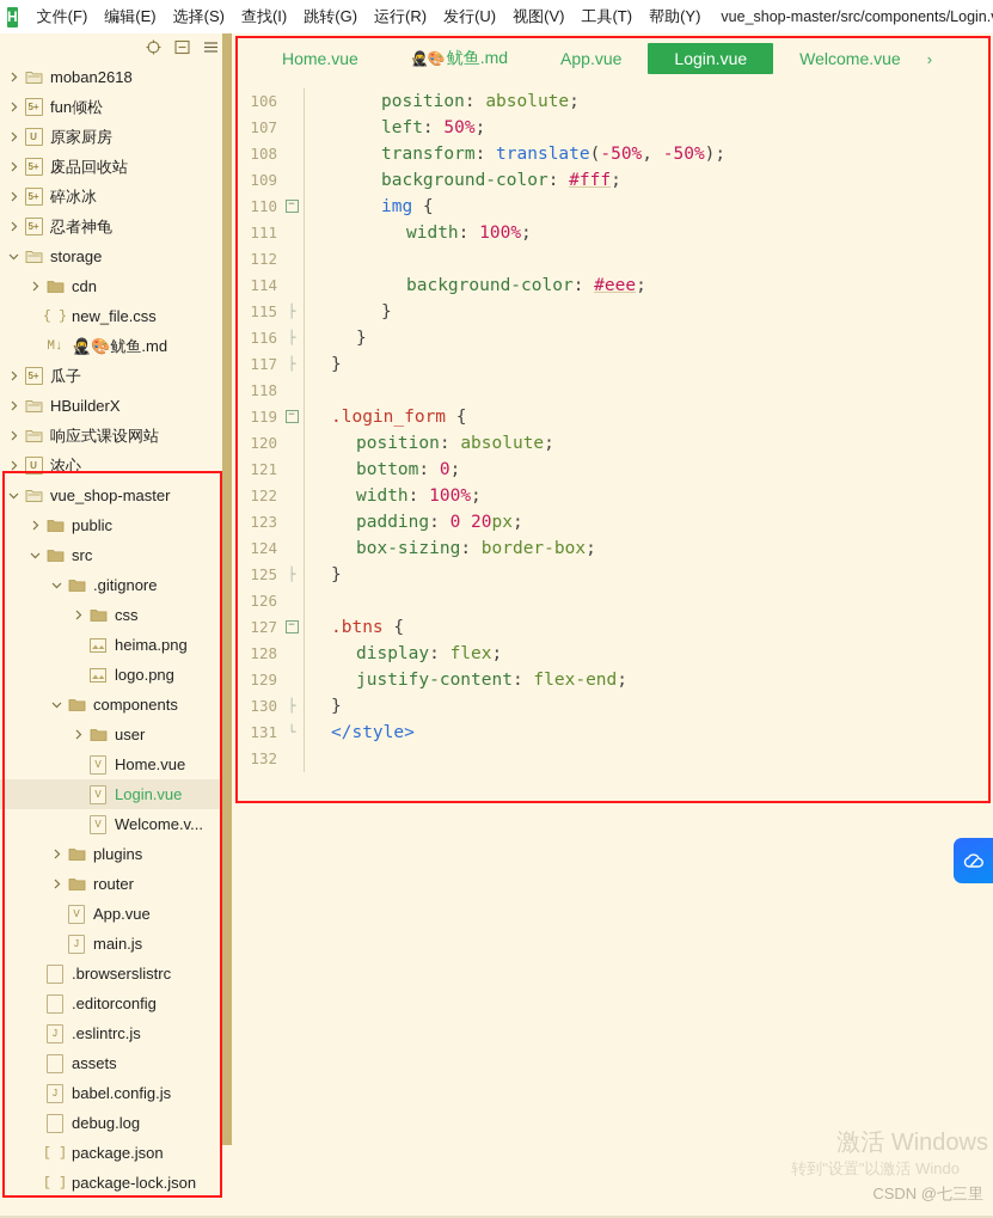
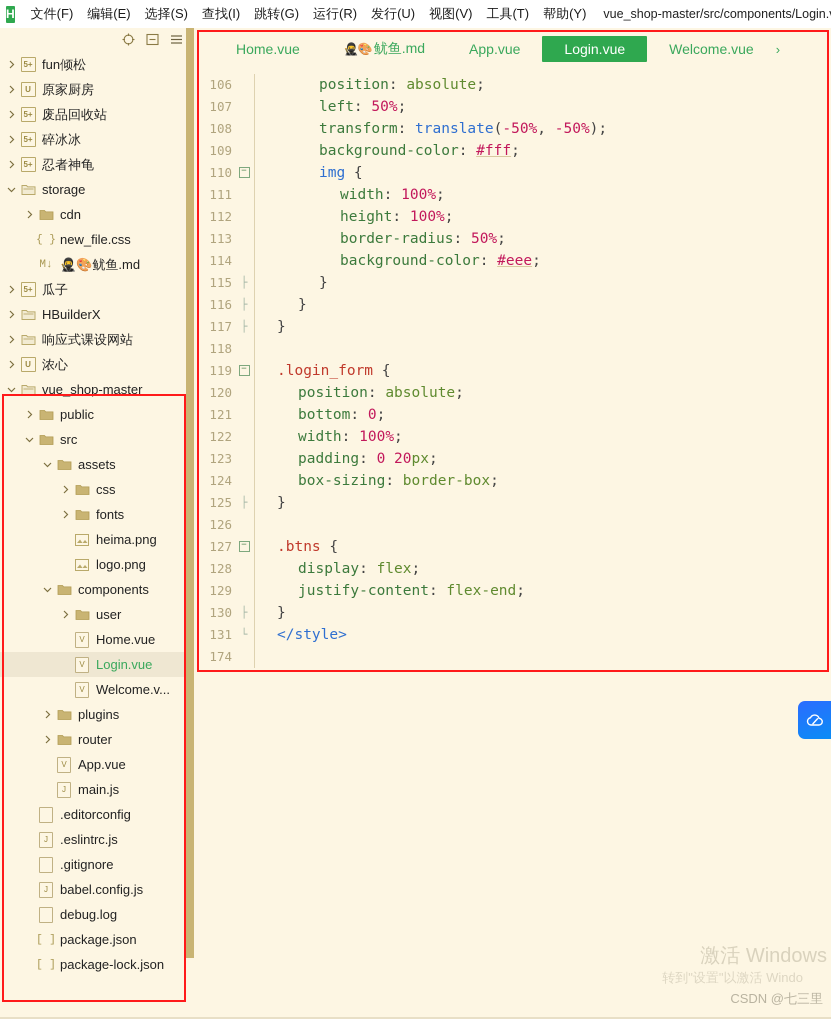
  H
  文件(F)
  编辑(E)
  选择(S)
  查找(I)
  跳转(G)
  运行(R)
  发行(U)
  视图(V)
  工具(T)
  帮助(Y)
  vue_shop-master/src/components/Login.
- moban2618
  5+
  fun倾松
  U
  原家厨房
  5+
  废品回收站
  5+
  碎冰冰
  5+
  忍者神龟
  storage
  cdn
  { }
  new_file.css
  M↓
  🥷🎨鱿鱼.md
  5+
  瓜子
  HBuilderX
  响应式课设网站
  U
  浓心
  vue_shop-master
  public
  src
- .gitignore
+ assets
  css
+ fonts
  heima.png
  logo.png
  components
  user
  V
  Home.vue
  V
  Login.vue
  V
  Welcome.v...
  plugins
  router
  V
  App.vue
  J
  main.js
- .browserslistrc
  .editorconfig
  J
  .eslintrc.js
- assets
+ .gitignore
  J
  babel.config.js
  debug.log
  [ ]
  package.json
  [ ]
  package-lock.json
  Home.vue
  🥷🎨
  鱿鱼.md
  App.vue
  Login.vue
  Welcome.vue
  ›
  106
  position: absolute;
  107
  left: 50%;
  108
  transform: translate(-50%, -50%);
  109
  background-color: #fff;
  110
  −
  img {
  111
  width: 100%;
  112
+ height: 100%;
+ 113
+ border-radius: 50%;
  114
  background-color: #eee;
  115
  ├
  }
  116
  ├
  }
  117
  ├
  }
  118
  119
  −
  .login_form {
  120
  position: absolute;
  121
  bottom: 0;
  122
  width: 100%;
  123
  padding: 0 20px;
  124
  box-sizing: border-box;
  125
  ├
  }
  126
  127
  −
  .btns {
  128
  display: flex;
  129
  justify-content: flex-end;
  130
  ├
  }
  131
  └
  </style>
- 132
+ 174
  激活 Windows
  转到"设置"以激活 Windo
  CSDN @七三里
